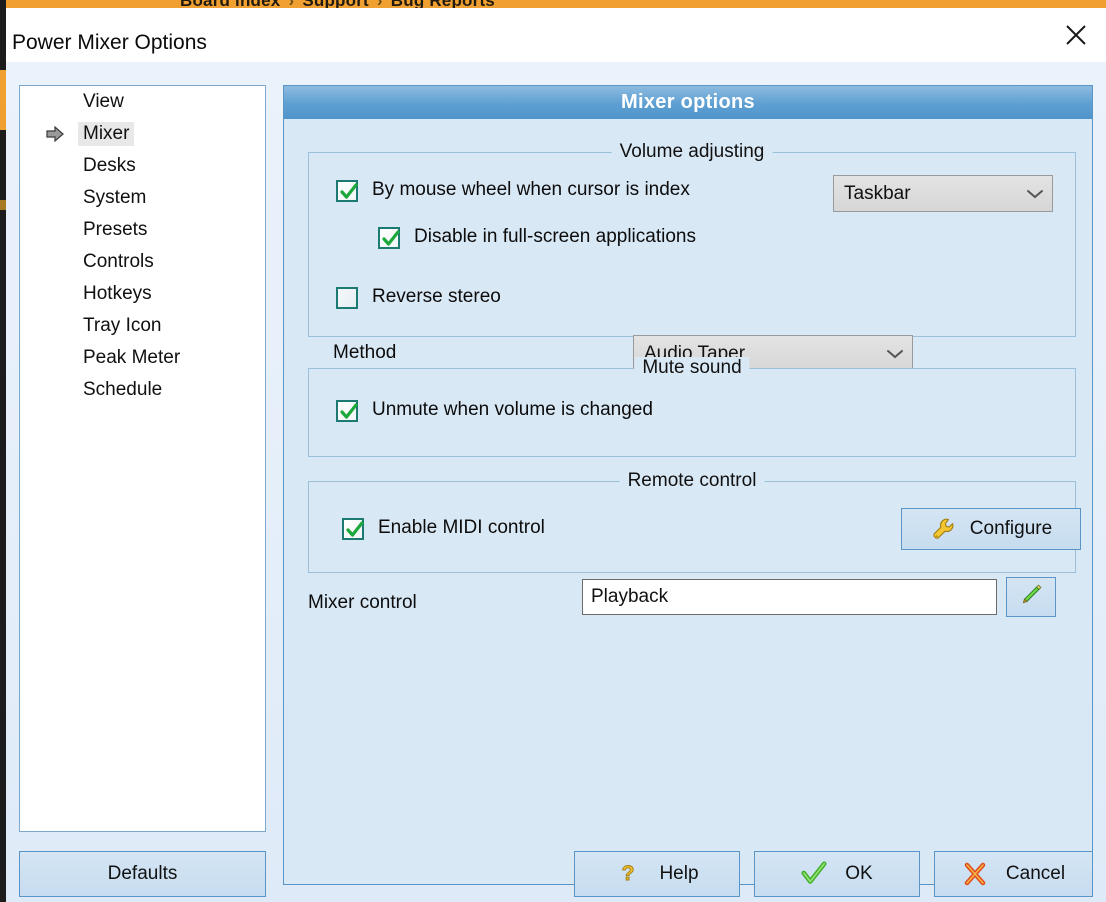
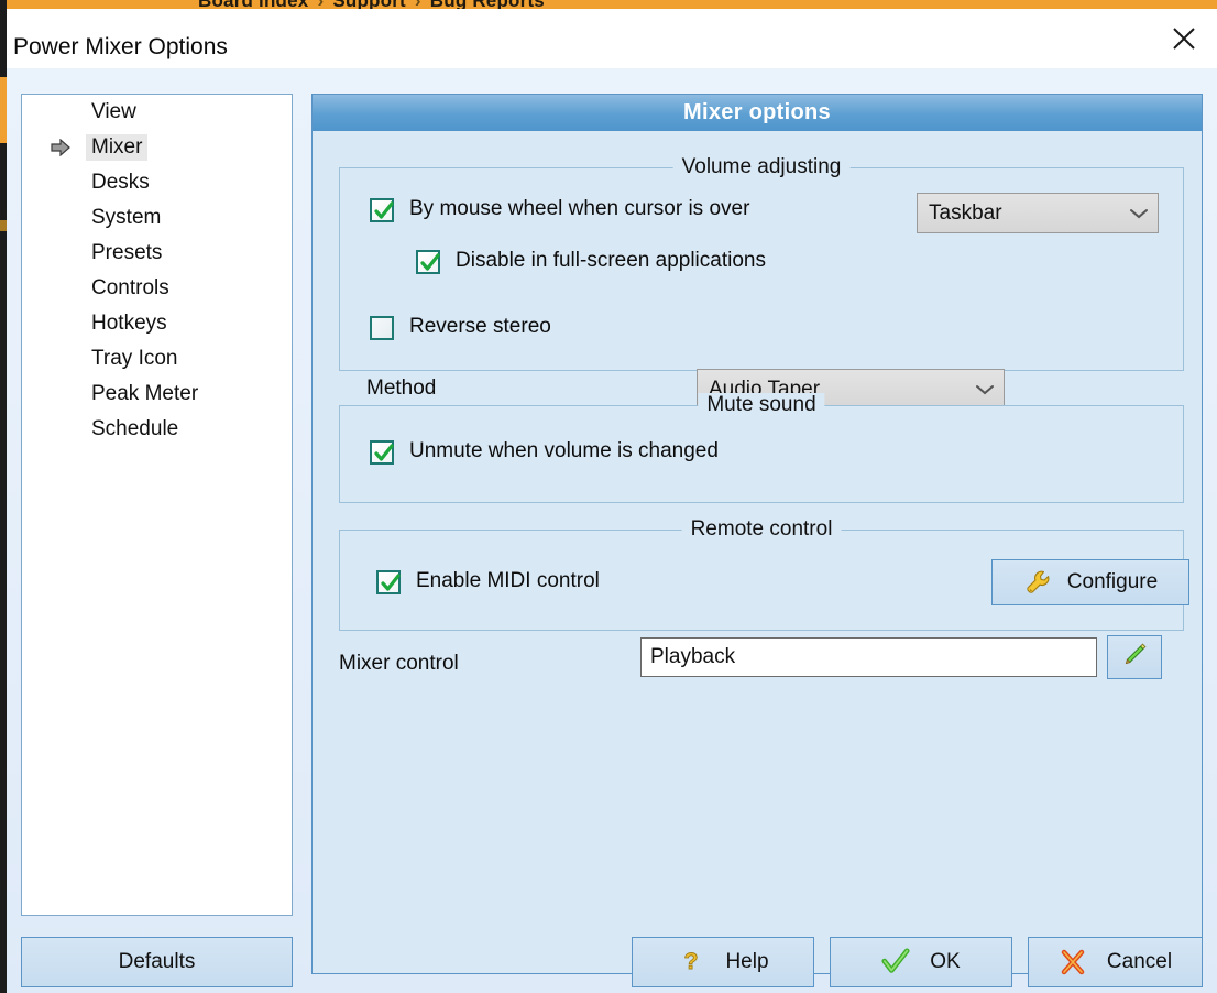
  Board index › Support › Bug Reports
  Power Mixer Options
  View
  Mixer
  Desks
  System
  Presets
  Controls
  Hotkeys
  Tray Icon
  Peak Meter
  Schedule
  Defaults
  Mixer options
  Volume adjusting
- By mouse wheel when cursor is index
+ By mouse wheel when cursor is over
  Taskbar
  Disable in full-screen applications
  Reverse stereo
  Method
  Audio Taper
  Mute sound
  Unmute when volume is changed
  Remote control
  Enable MIDI control
  Configure
  Mixer control
  Playback
  ?
  Help
  OK
  Cancel
